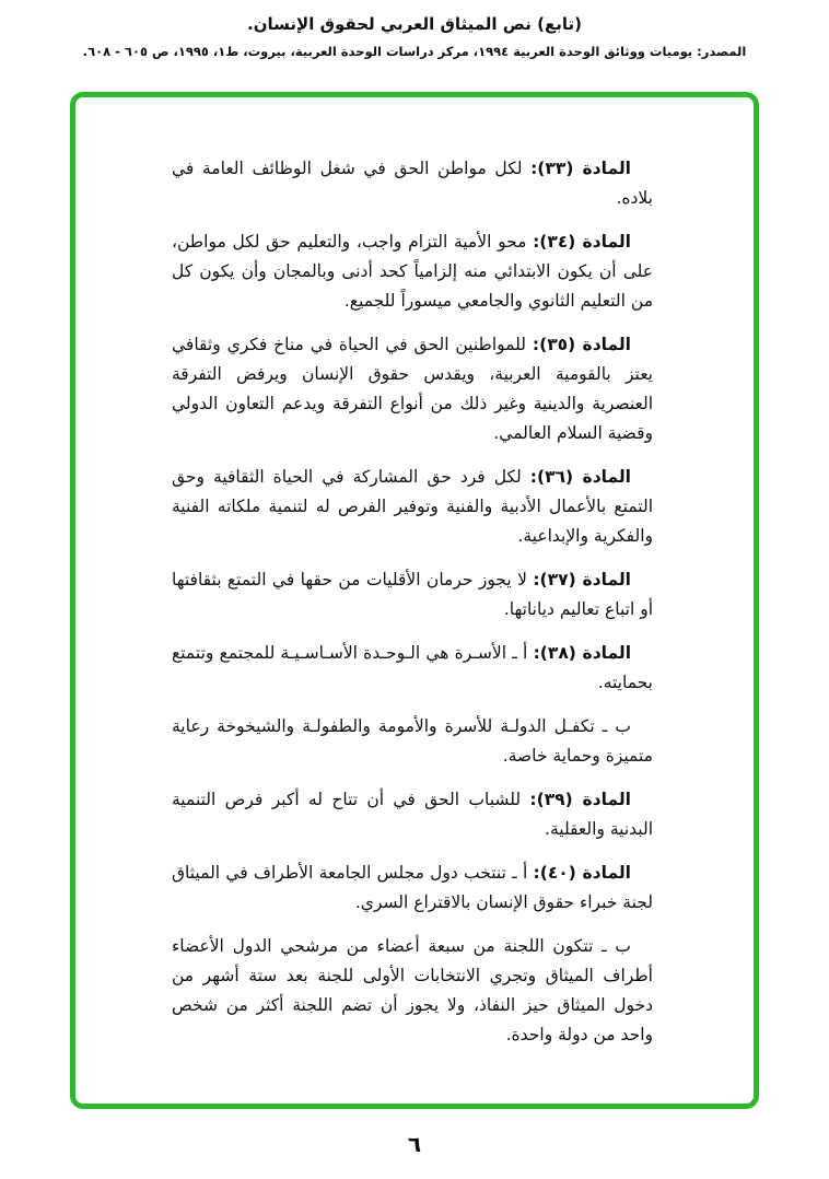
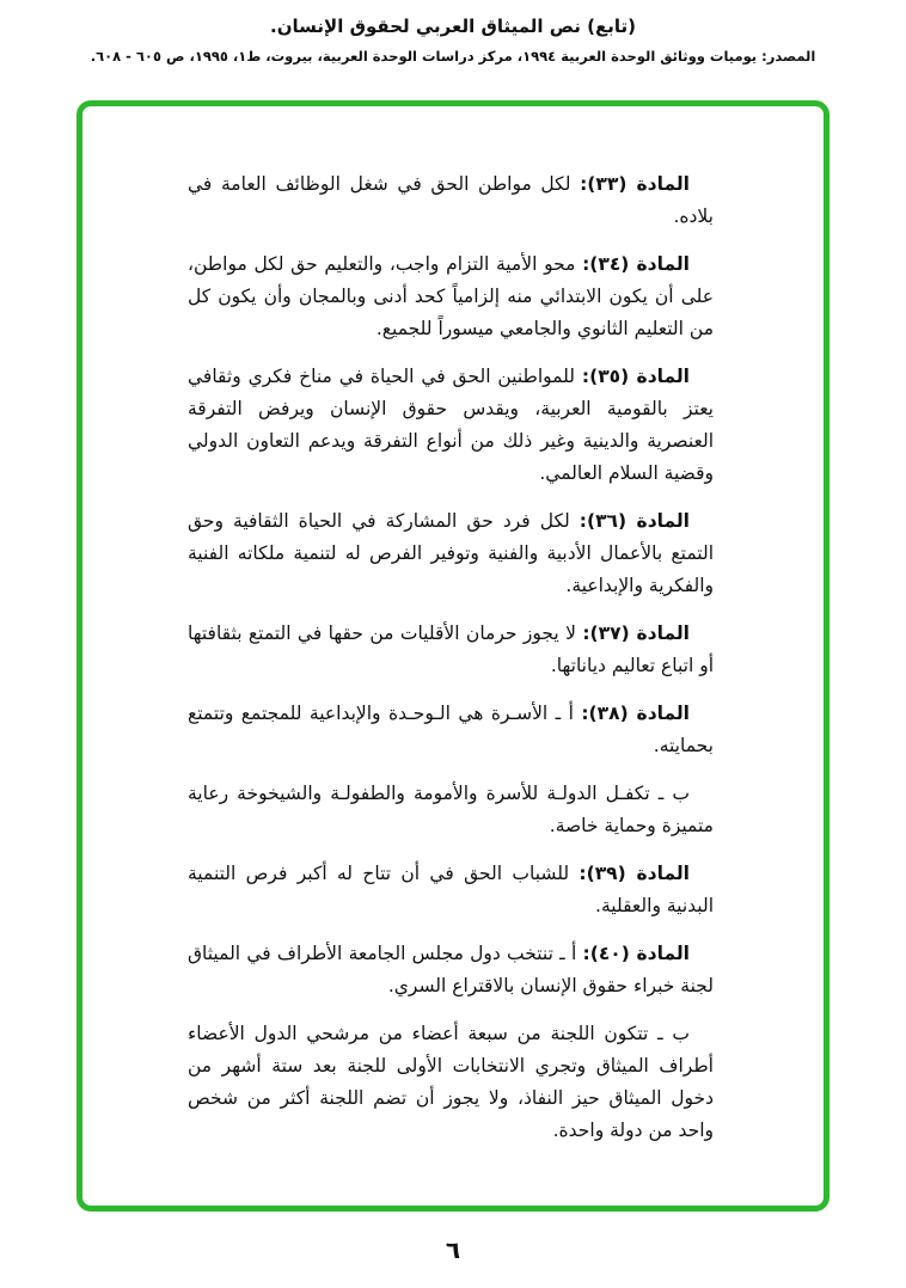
  (تابع) نص الميثاق العربي لحقوق الإنسان.
  المصدر: يوميات ووثائق الوحدة العربية ١٩٩٤، مركز دراسات الوحدة العربية، بيروت، ط١، ١٩٩٥، ص ٦٠٥ - ٦٠٨.
  المادة (٣٣): لكل مواطن الحق في شغل الوظائف العامة في بلاده.
  المادة (٣٤): محو الأمية التزام واجب، والتعليم حق لكل مواطن، على أن يكون الابتدائي منه إلزامياً كحد أدنى وبالمجان وأن يكون كل من التعليم الثانوي والجامعي ميسوراً للجميع.
  المادة (٣٥): للمواطنين الحق في الحياة في مناخ فكري وثقافي يعتز بالقومية العربية، ويقدس حقوق الإنسان ويرفض التفرقة العنصرية والدينية وغير ذلك من أنواع التفرقة ويدعم التعاون الدولي وقضية السلام العالمي.
  المادة (٣٦): لكل فرد حق المشاركة في الحياة الثقافية وحق التمتع بالأعمال الأدبية والفنية وتوفير الفرص له لتنمية ملكاته الفنية والفكرية والإبداعية.
  المادة (٣٧): لا يجوز حرمان الأقليات من حقها في التمتع بثقافتها أو اتباع تعاليم دياناتها.
- المادة (٣٨): أ ـ الأسـرة هي الـوحـدة الأسـاسـيـة للمجتمع وتتمتع بحمايته.
+ المادة (٣٨): أ ـ الأسـرة هي الـوحـدة والإبداعية للمجتمع وتتمتع بحمايته.
  ب ـ تكفـل الدولـة للأسرة والأمومة والطفولـة والشيخوخة رعاية متميزة وحماية خاصة.
  المادة (٣٩): للشباب الحق في أن تتاح له أكبر فرص التنمية البدنية والعقلية.
  المادة (٤٠): أ ـ تنتخب دول مجلس الجامعة الأطراف في الميثاق لجنة خبراء حقوق الإنسان بالاقتراع السري.
  ب ـ تتكون اللجنة من سبعة أعضاء من مرشحي الدول الأعضاء أطراف الميثاق وتجري الانتخابات الأولى للجنة بعد ستة أشهر من دخول الميثاق حيز النفاذ، ولا يجوز أن تضم اللجنة أكثر من شخص واحد من دولة واحدة.
  ٦
